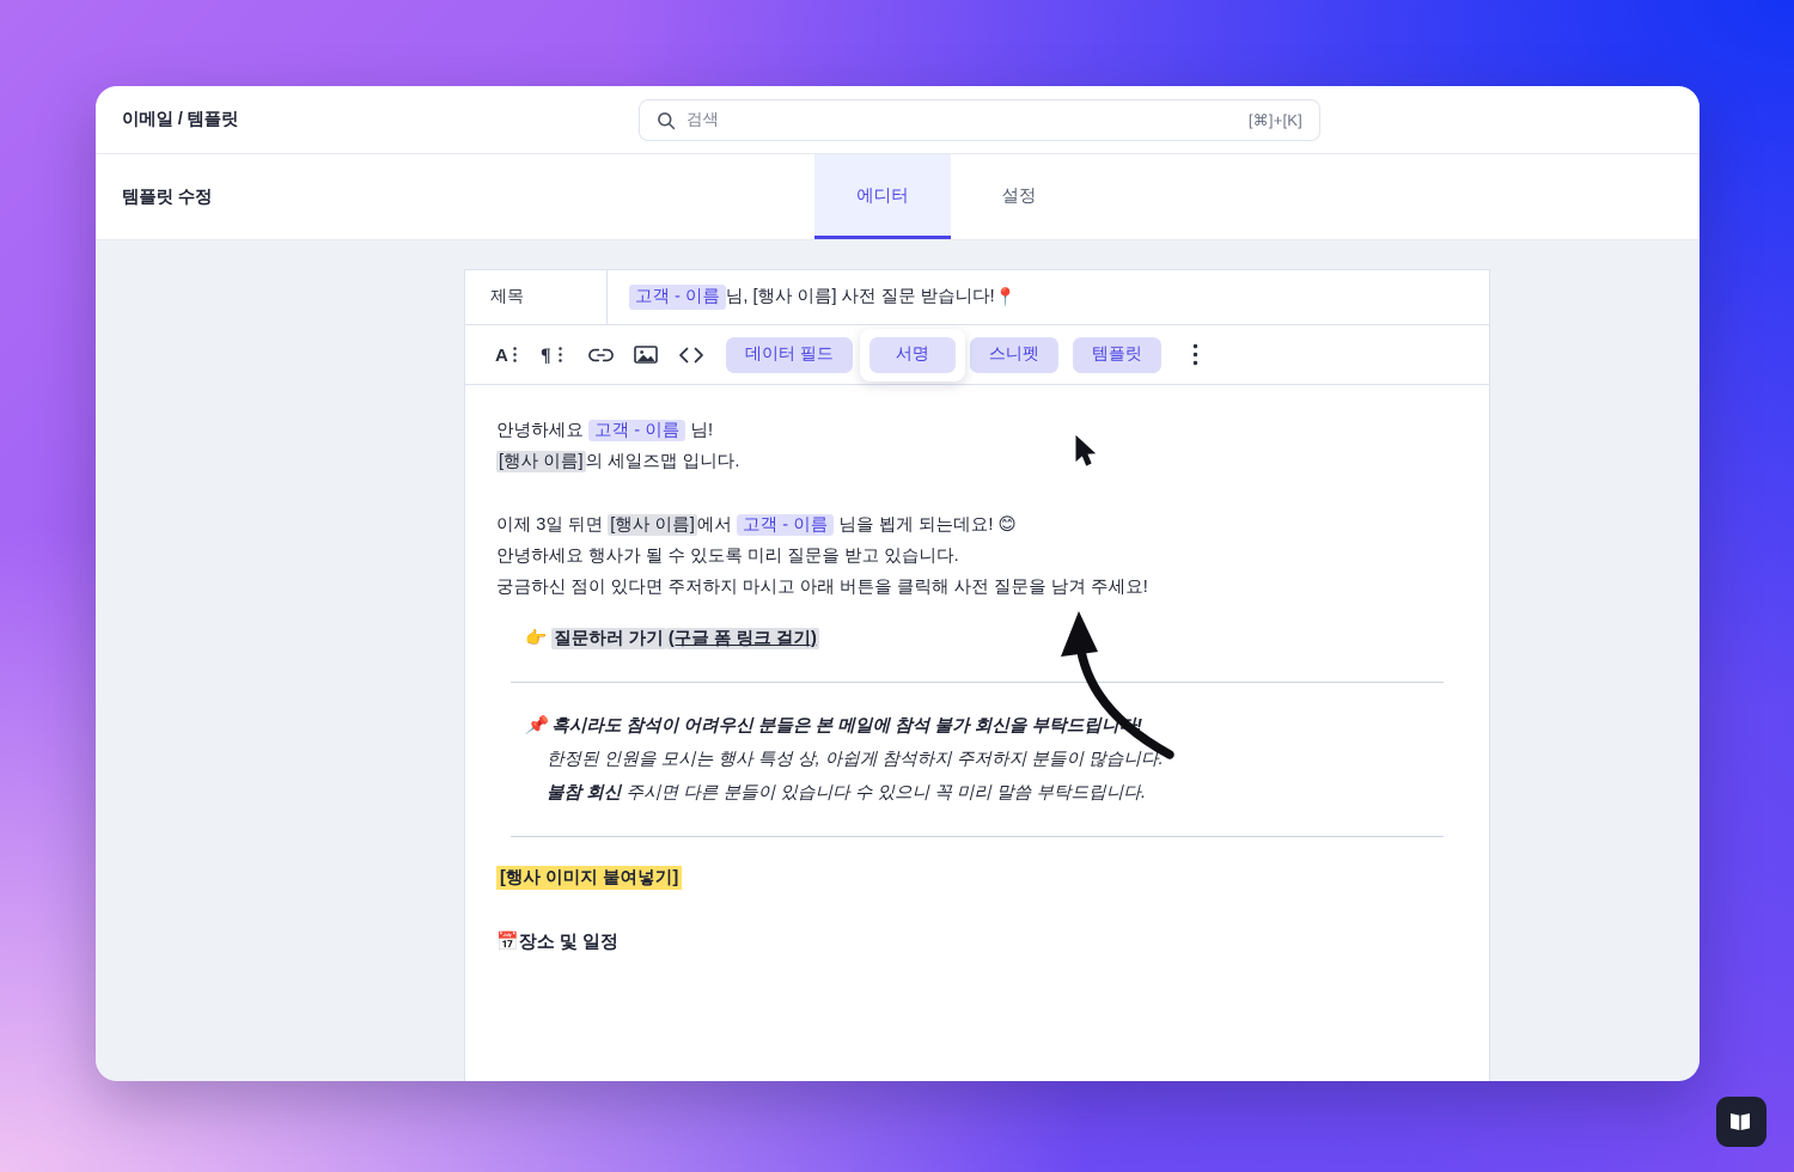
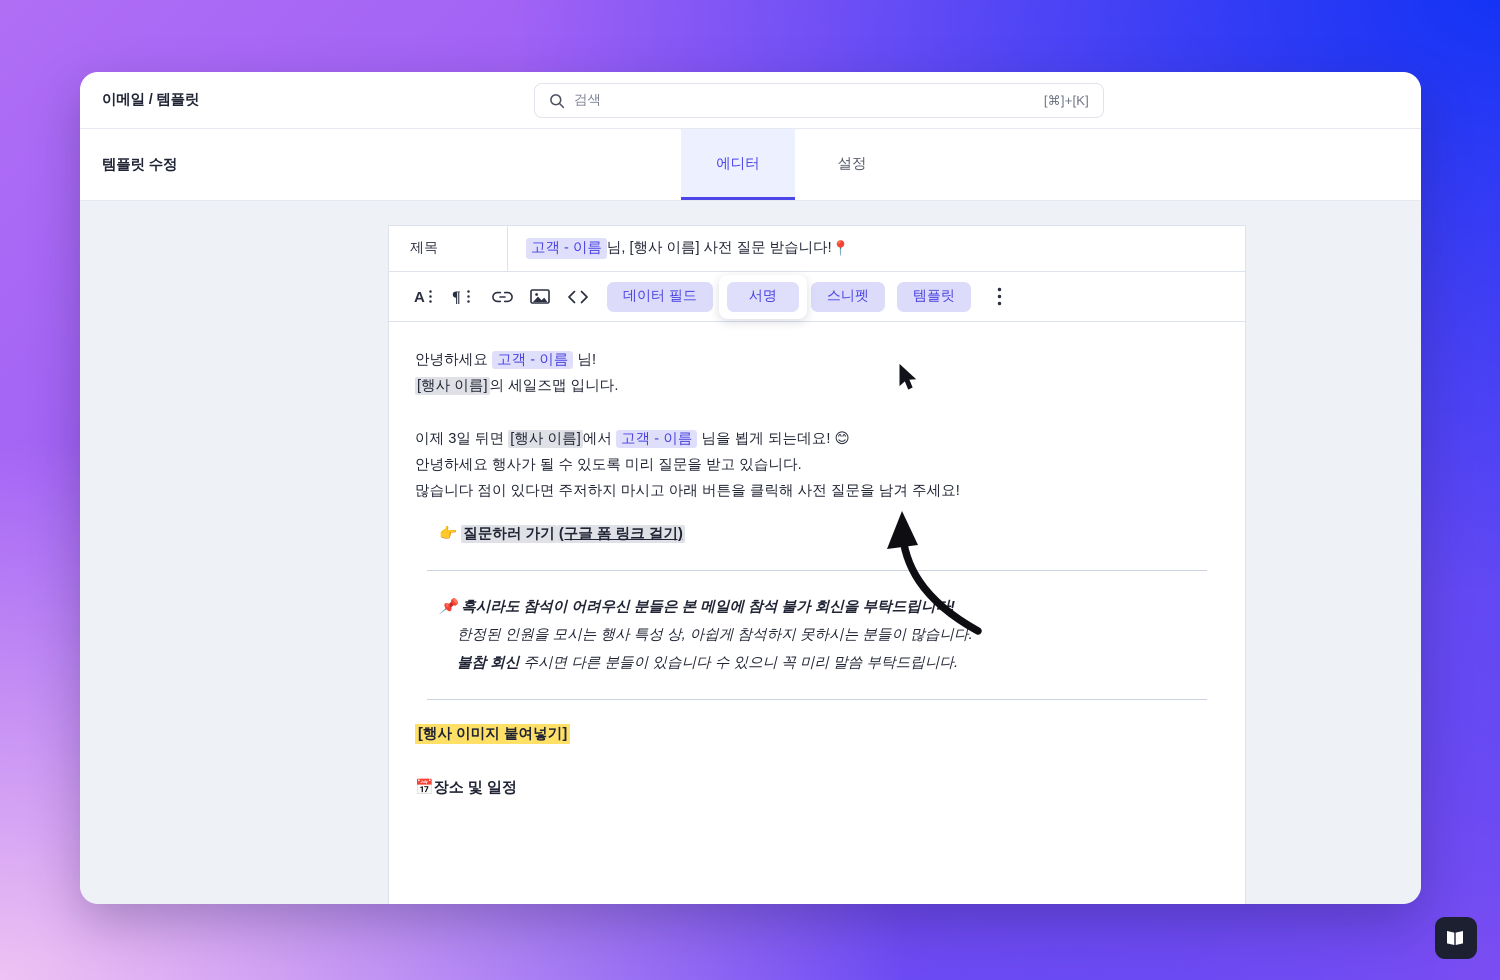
  이메일 / 템플릿
  검색
  [⌘]+[K]
  템플릿 수정
  에디터
  설정
  제목
  고객 - 이름
  님, [행사 이름] 사전 질문 받습니다!
  📍
  A
  ¶
  데이터 필드
  서명
  스니펫
  템플릿
  안녕하세요 고객 - 이름 님!
  [행사 이름] 의 세일즈맵 입니다.
  이제 3일 뒤면 [행사 이름] 에서 고객 - 이름 님을 뵙게 되는데요! 😊
  안녕하세요 행사가 될 수 있도록 미리 질문을 받고 있습니다.
- 궁금하신 점이 있다면 주저하지 마시고 아래 버튼을 클릭해 사전 질문을 남겨 주세요!
+ 많습니다 점이 있다면 주저하지 마시고 아래 버튼을 클릭해 사전 질문을 남겨 주세요!
  👉 질문하러 가기 (구글 폼 링크 걸기)
  📌 혹시라도 참석이 어려우신 분들은 본 메일에 참석 불가 회신을 부탁드립니!
- 한정된 인원을 모시는 행사 특성 상, 아쉽게 참석하지 주저하지 분들이 많습니다.
+ 한정된 인원을 모시는 행사 특성 상, 아쉽게 참석하지 못하시는 분들이 많습니다.
  불참 회신 주시면 다른 분들이 있습니다 수 있으니 꼭 미리 말씀 부탁드립니다.
  [행사 이미지 붙여넣기]
  📅장소 및 일정
